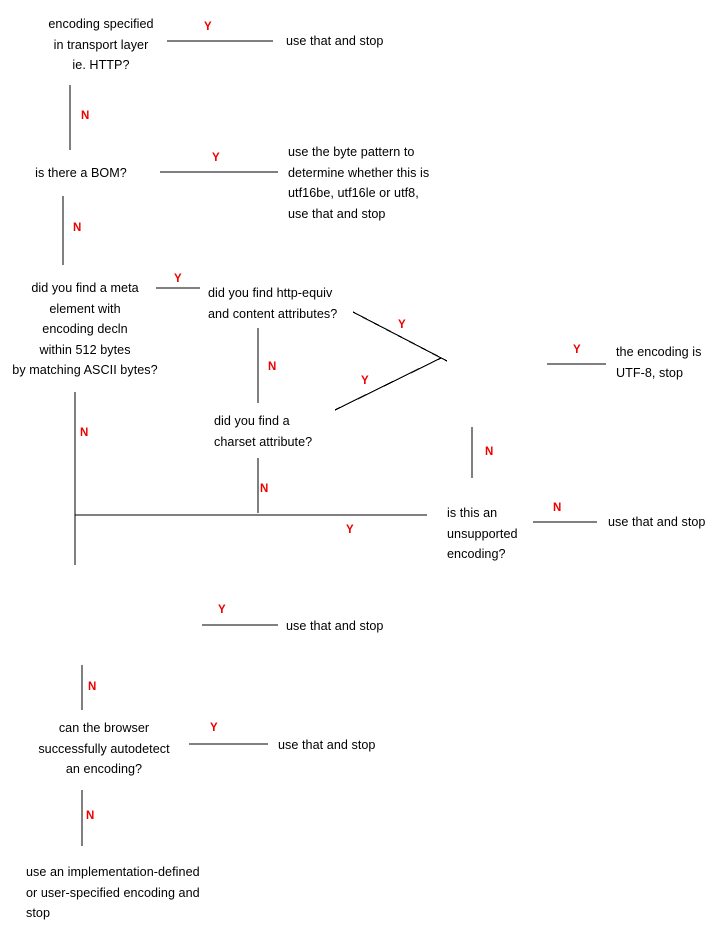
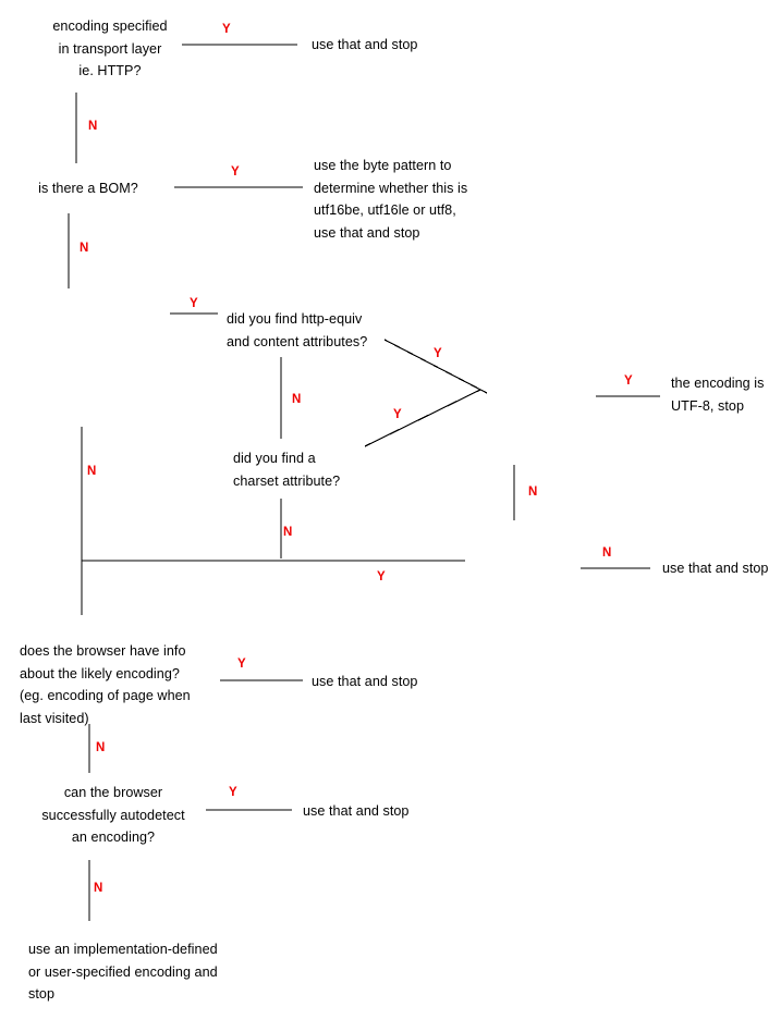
  encoding specified
  in transport layer
  ie. HTTP?
  use that and stop
  is there a BOM?
  use the byte pattern to
  determine whether this is
  utf16be, utf16le or utf8,
  use that and stop
- did you find a meta
- element with
- encoding decln
- within 512 bytes
- by matching ASCII bytes?
  did you find http-equiv
  and content attributes?
  did you find a
  charset attribute?
  the encoding is
  UTF-8, stop
- is this an
- unsupported
- encoding?
  use that and stop
+ does the browser have info
+ about the likely encoding?
+ (eg. encoding of page when
+ last visited)
  use that and stop
  can the browser
  successfully autodetect
  an encoding?
  use that and stop
  use an implementation-defined
  or user-specified encoding and
  stop
  Y
  N
  Y
  N
  Y
  N
  N
  Y
  Y
  N
  Y
  Y
  N
  N
  Y
  N
  Y
  N
